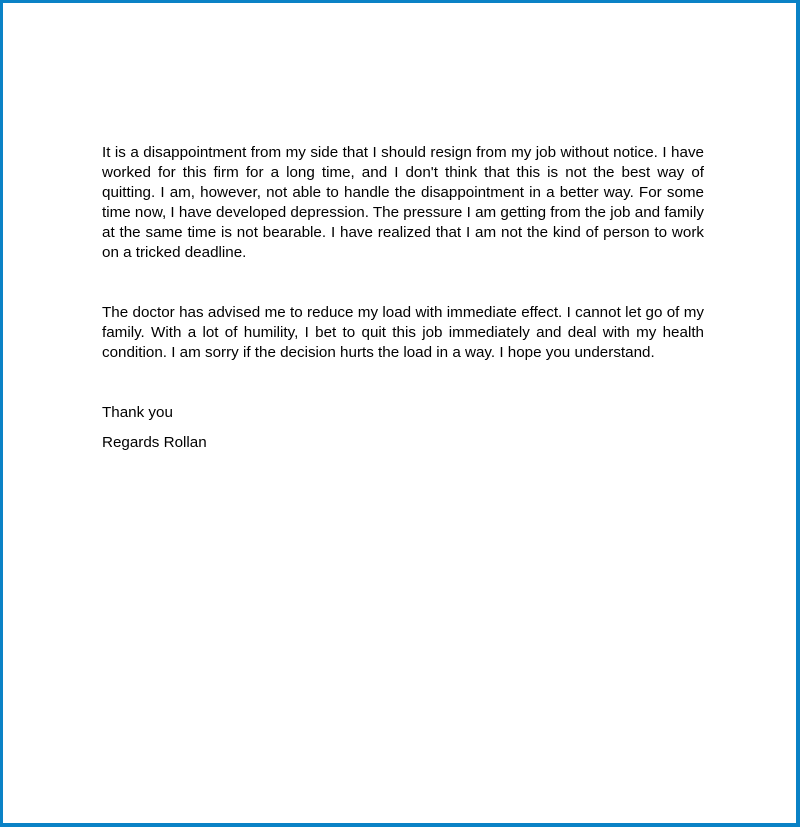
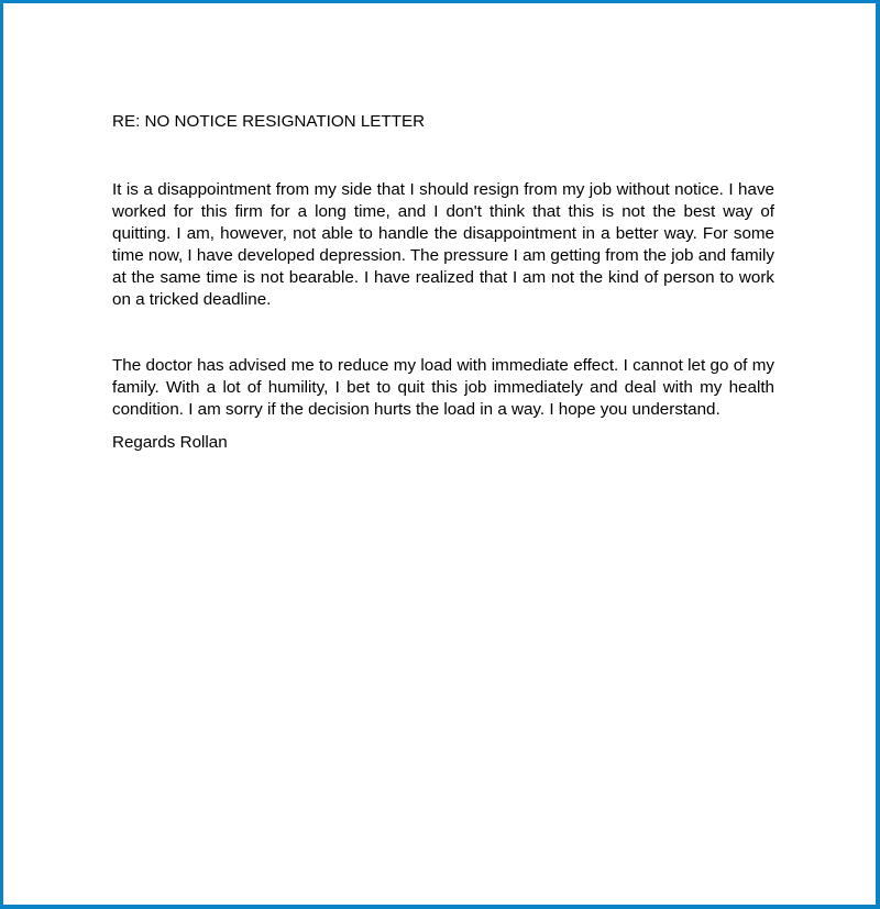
+ RE: NO NOTICE RESIGNATION LETTER
  It is a disappointment from my side that I should resign from my job without notice. I have worked for this firm for a long time, and I don't think that this is not the best way of quitting. I am, however, not able to handle the disappointment in a better way. For some time now, I have developed depression. The pressure I am getting from the job and family at the same time is not bearable. I have realized that I am not the kind of person to work on a tricked deadline.
  The doctor has advised me to reduce my load with immediate effect. I cannot let go of my family. With a lot of humility, I bet to quit this job immediately and deal with my health condition. I am sorry if the decision hurts the load in a way. I hope you understand.
- Thank you
  Regards Rollan
